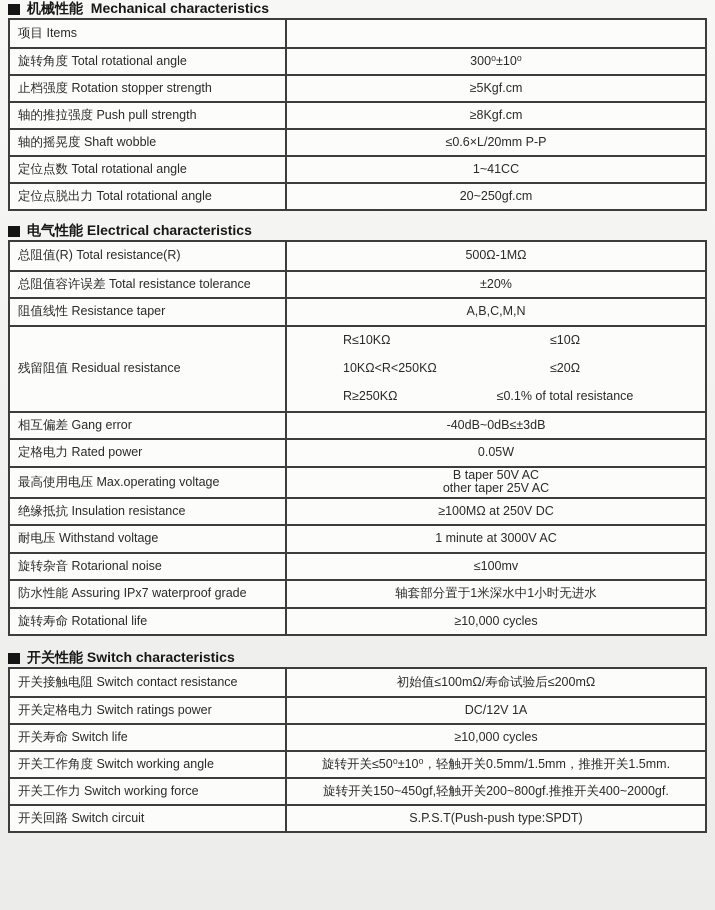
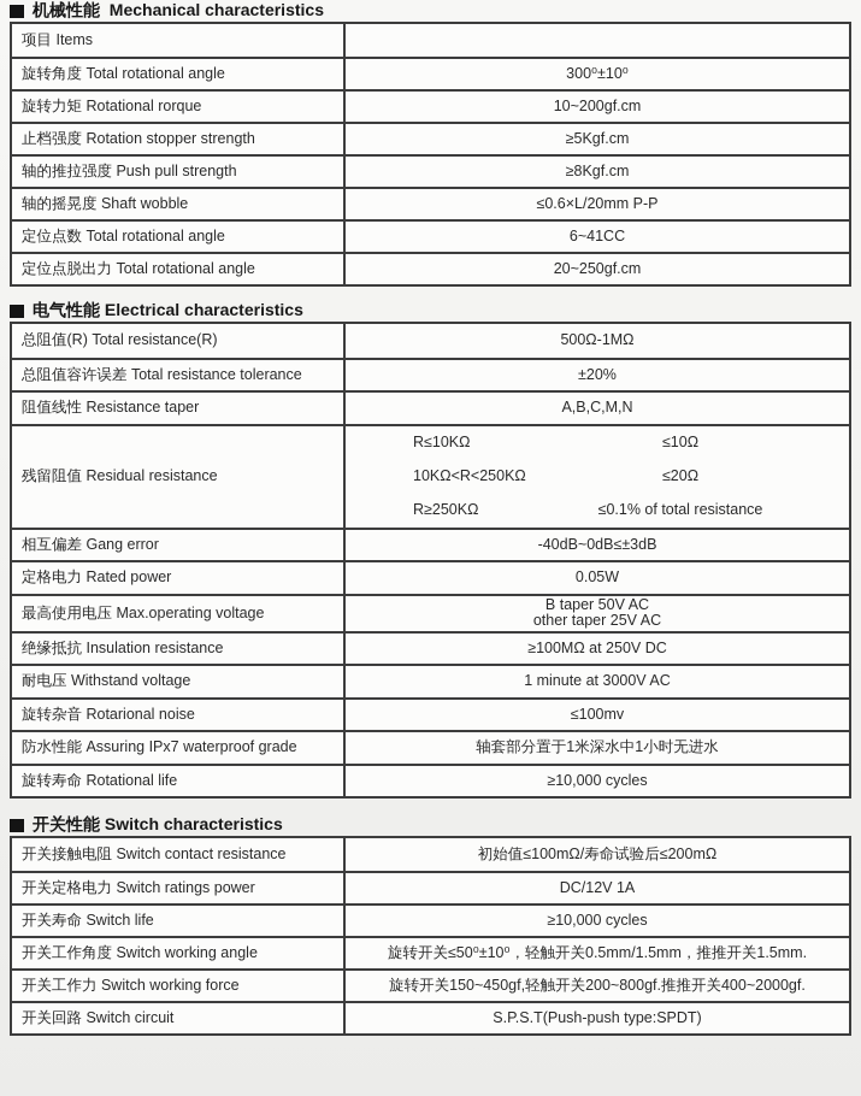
  机械性能 Mechanical characteristics
  项目 Items
  旋转角度 Total rotational angle
  300⁰±10⁰
+ 旋转力矩 Rotational rorque
+ 10~200gf.cm
  止档强度 Rotation stopper strength
  ≥5Kgf.cm
  轴的推拉强度 Push pull strength
  ≥8Kgf.cm
  轴的摇晃度 Shaft wobble
  ≤0.6×L/20mm P-P
  定位点数 Total rotational angle
- 1~41CC
+ 6~41CC
  定位点脱出力 Total rotational angle
  20~250gf.cm
  电气性能 Electrical characteristics
  总阻值(R) Total resistance(R)
  500Ω-1MΩ
  总阻值容许误差 Total resistance tolerance
  ±20%
  阻值线性 Resistance taper
  A,B,C,M,N
  残留阻值 Residual resistance
  R≤10KΩ
  ≤10Ω
  10KΩ<R<250KΩ
  ≤20Ω
  R≥250KΩ
  ≤0.1% of total resistance
  相互偏差 Gang error
  -40dB~0dB≤±3dB
  定格电力 Rated power
  0.05W
  最高使用电压 Max.operating voltage
  B taper 50V AC
  other taper 25V AC
  绝缘抵抗 Insulation resistance
  ≥100MΩ at 250V DC
  耐电压 Withstand voltage
  1 minute at 3000V AC
  旋转杂音 Rotarional noise
  ≤100mv
  防水性能 Assuring IPx7 waterproof grade
  轴套部分置于1米深水中1小时无进水
  旋转寿命 Rotational life
  ≥10,000 cycles
  开关性能 Switch characteristics
  开关接触电阻 Switch contact resistance
  初始值≤100mΩ/寿命试验后≤200mΩ
  开关定格电力 Switch ratings power
  DC/12V 1A
  开关寿命 Switch life
  ≥10,000 cycles
  开关工作角度 Switch working angle
  旋转开关≤50⁰±10⁰，轻触开关0.5mm/1.5mm，推推开关1.5mm.
  开关工作力 Switch working force
  旋转开关150~450gf,轻触开关200~800gf.推推开关400~2000gf.
  开关回路 Switch circuit
  S.P.S.T(Push-push type:SPDT)
